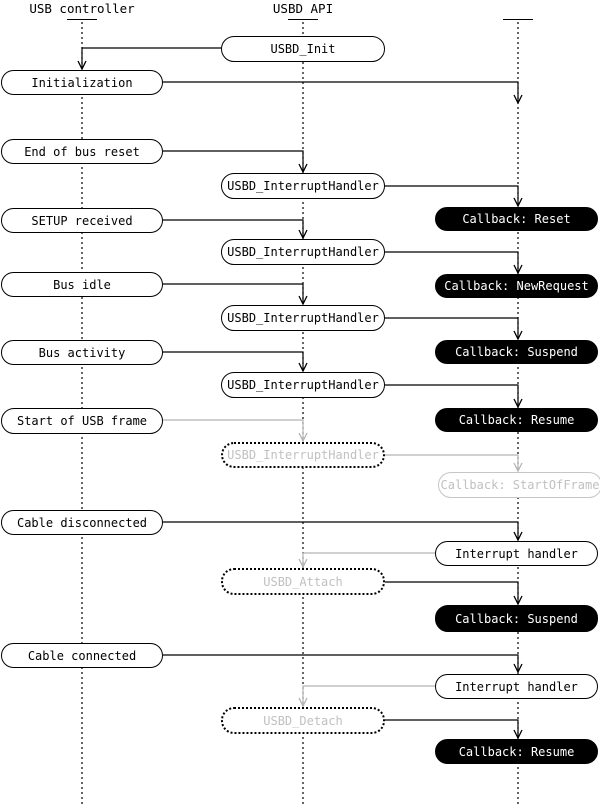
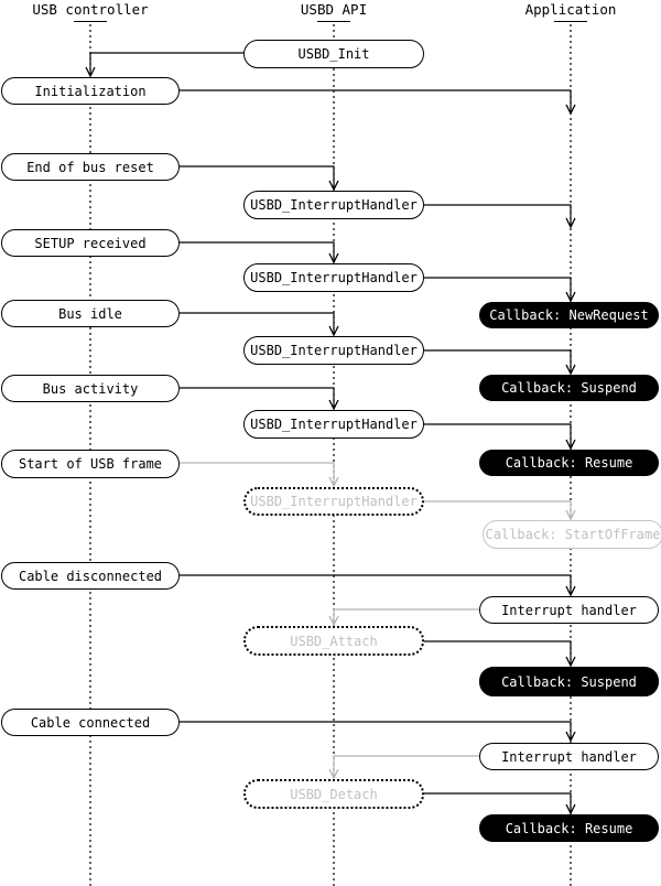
  USB controller
  USBD API
+ Application
  Initialization
  End of bus reset
  SETUP received
  Bus idle
  Bus activity
  Start of USB frame
  Cable disconnected
  Cable connected
  USBD_Init
  USBD_InterruptHandler
  USBD_InterruptHandler
  USBD_InterruptHandler
  USBD_InterruptHandler
  USBD_InterruptHandler
  USBD_Attach
  USBD_Detach
- Callback: Reset
  Callback: NewRequest
  Callback: Suspend
  Callback: Resume
  Callback: StartOfFrame
  Interrupt handler
  Callback: Suspend
  Interrupt handler
  Callback: Resume
